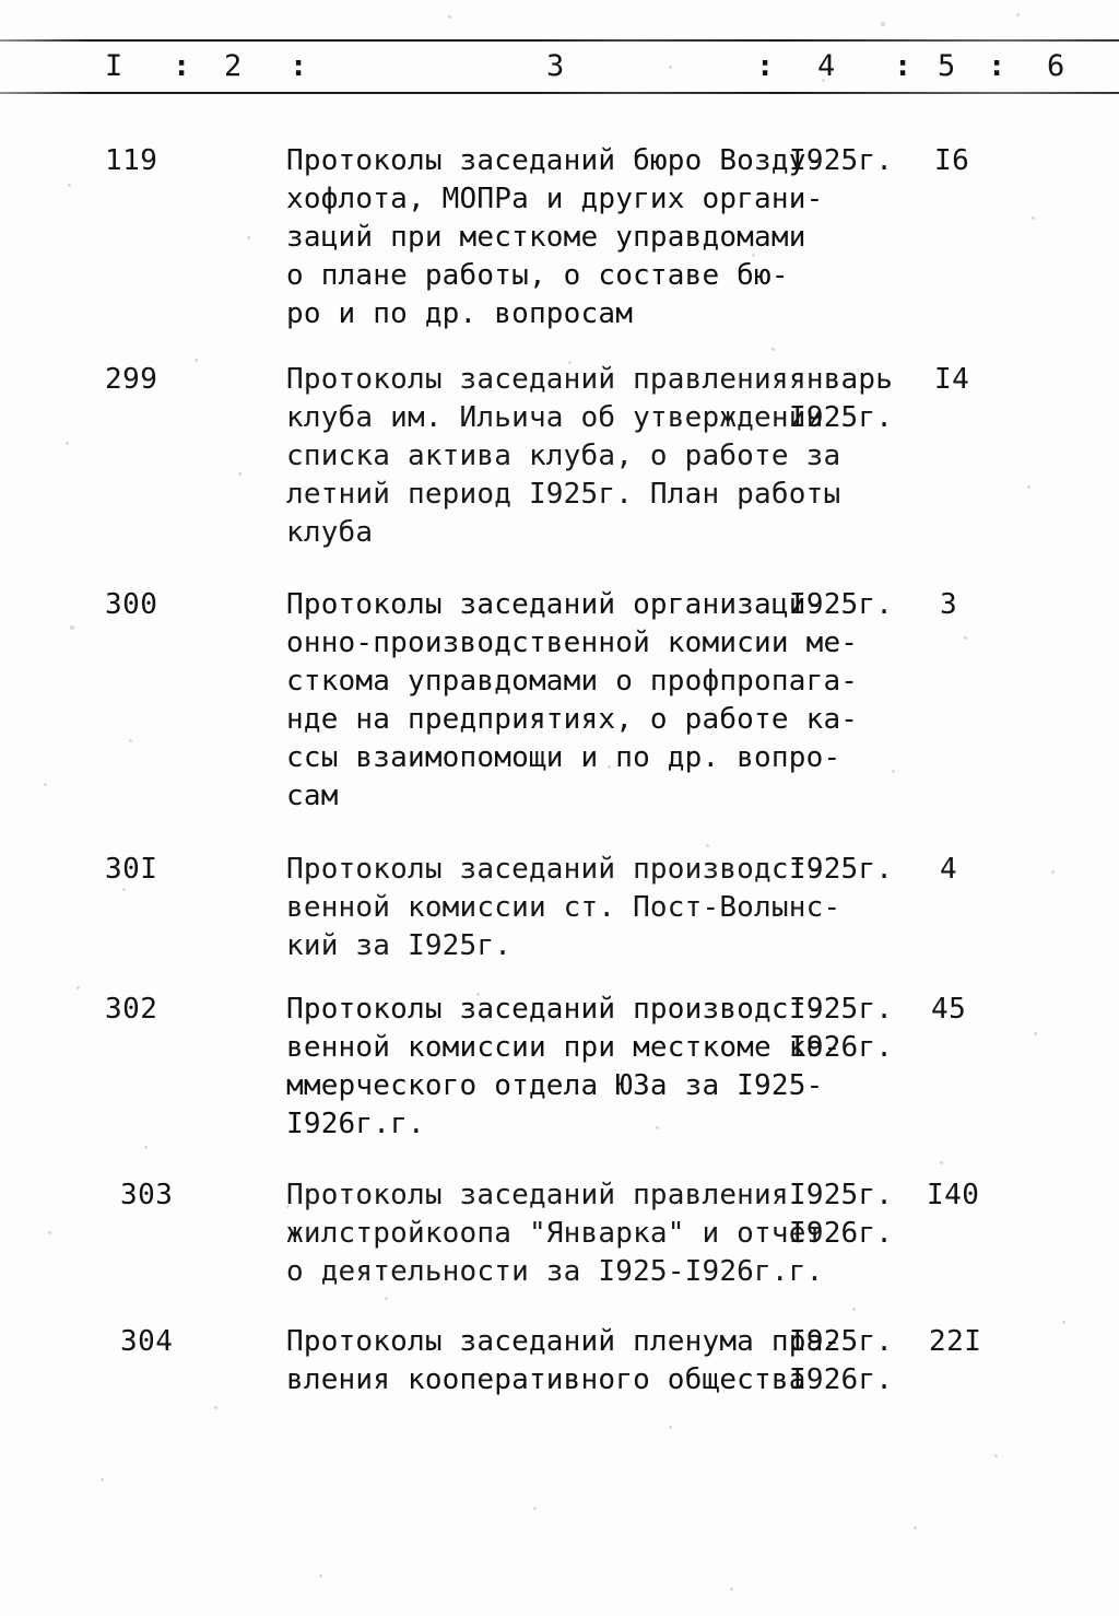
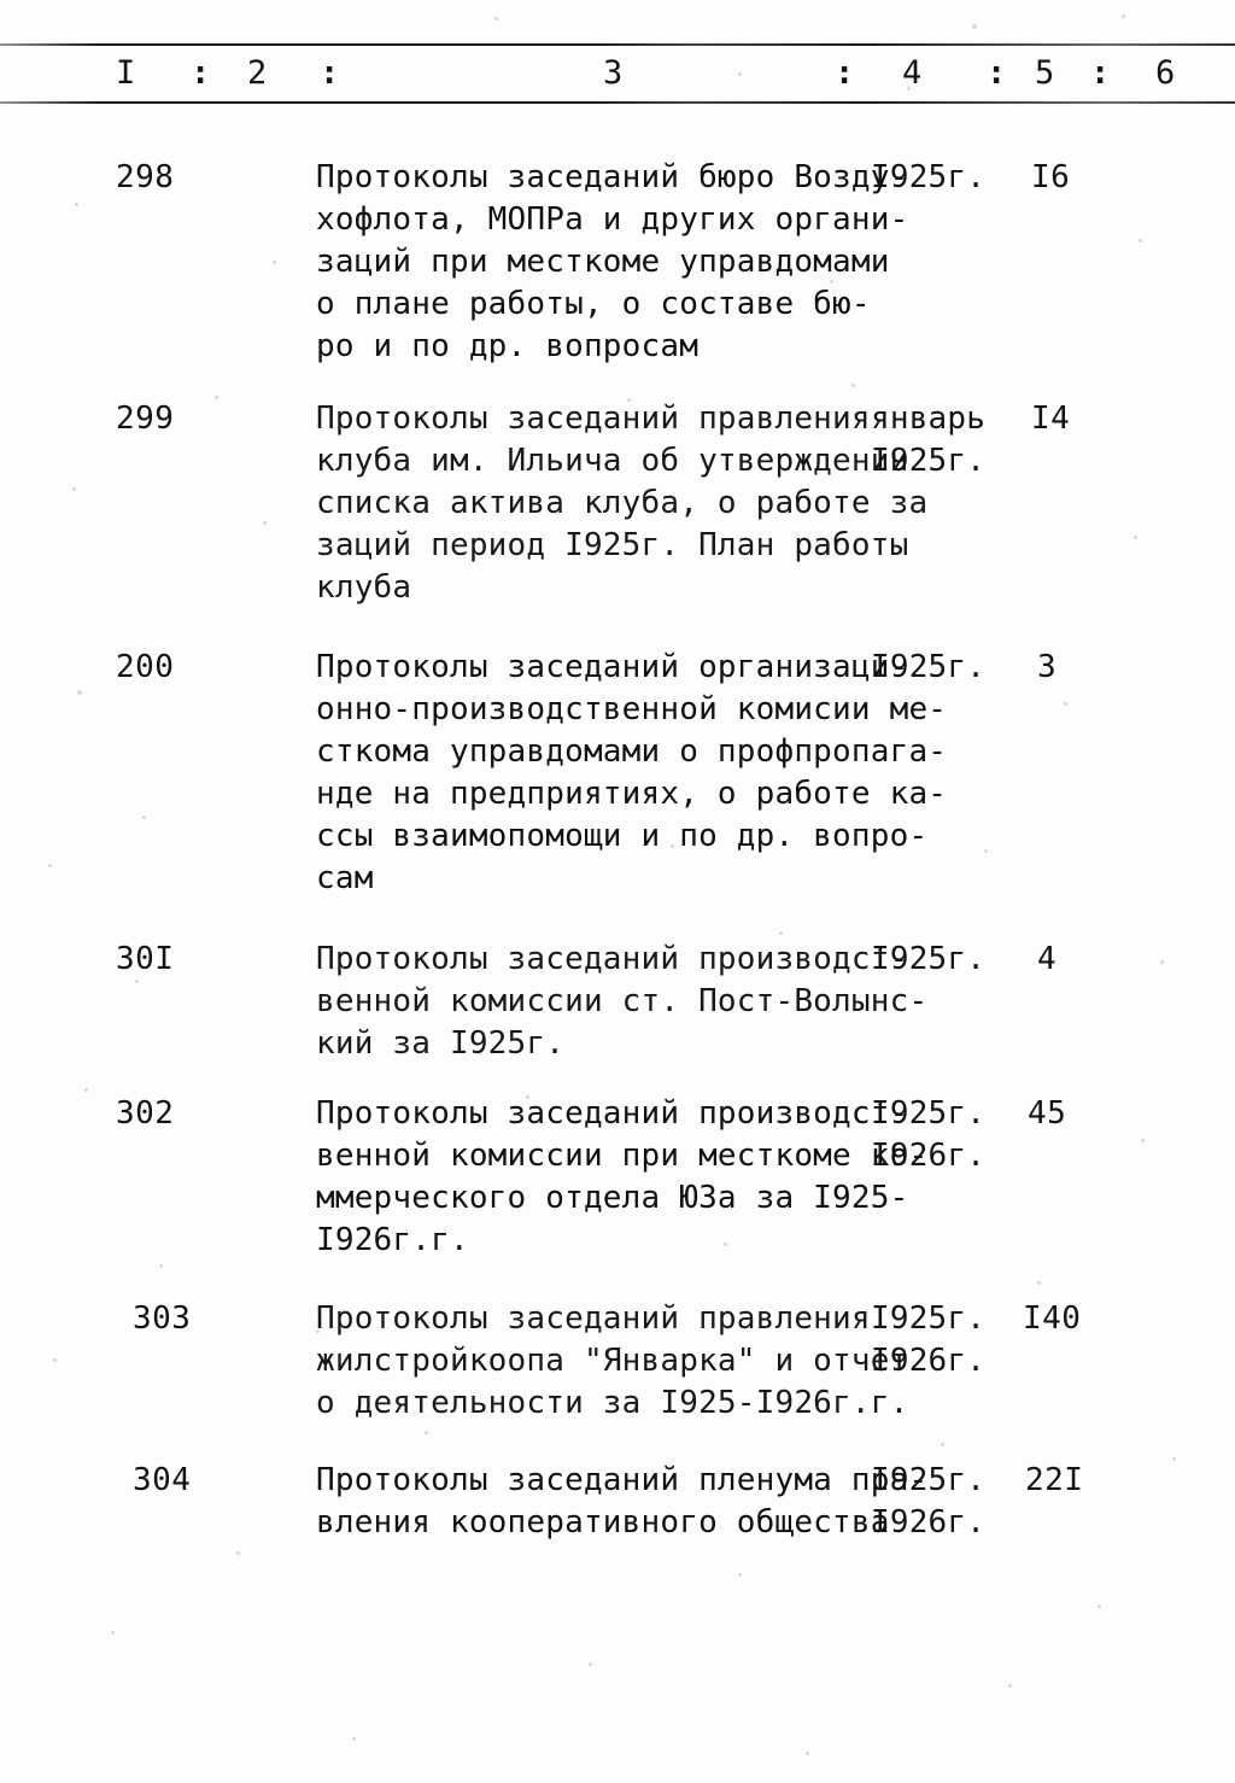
  I
  :
  2
  :
  3
  :
  4
  :
  5
  :
  6
- 119
+ 298
  Протоколы заседаний бюро Возду-
  хофлота, МОПРа и других органи-
  заций при месткоме управдомами
  о плане работы, о составе бю-
  ро и по др. вопросам
  I925г.
  I6
  299
  Протоколы заседаний правления
  клуба им. Ильича об утверждении
  списка актива клуба, о работе за
- летний период I925г. План работы
+ заций период I925г. План работы
  клуба
  январь
  I925г.
  I4
- 300
+ 200
  Протоколы заседаний организаци-
  онно-производственной комисии ме-
  сткома управдомами о профпропага-
  нде на предприятиях, о работе ка-
  ссы взаимопомощи и по др. вопро-
  сам
  I925г.
  3
  30I
  Протоколы заседаний производст-
  венной комиссии ст. Пост-Волынс-
  кий за I925г.
  I925г.
  4
  302
  Протоколы заседаний производст-
  венной комиссии при месткоме ко-
  ммерческого отдела ЮЗа за I925-
  I926г.г.
  I925г.
  I926г.
  45
  303
  Протоколы заседаний правления
  жилстройкоопа "Январка" и отчет
  о деятельности за I925-I926г.г.
  I925г.
  I926г.
  I40
  304
  Протоколы заседаний пленума пра-
  вления кооперативного общества
  I925г.
  I926г.
  22I
